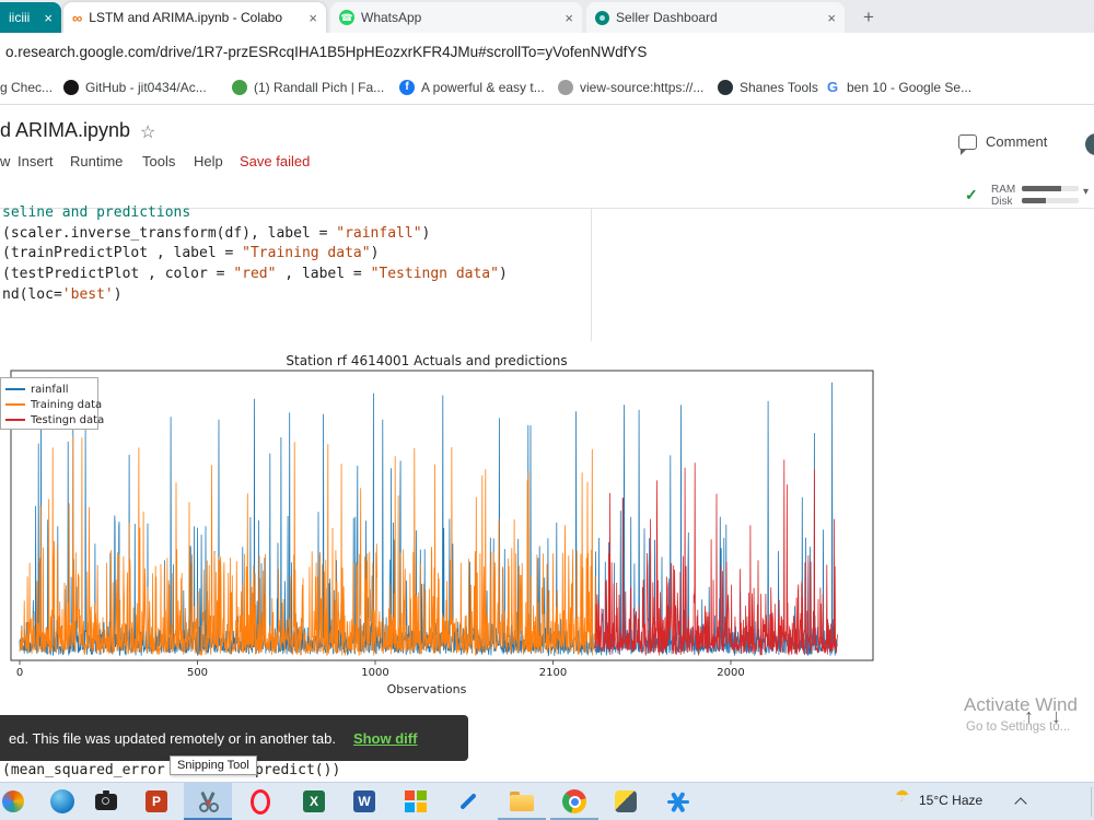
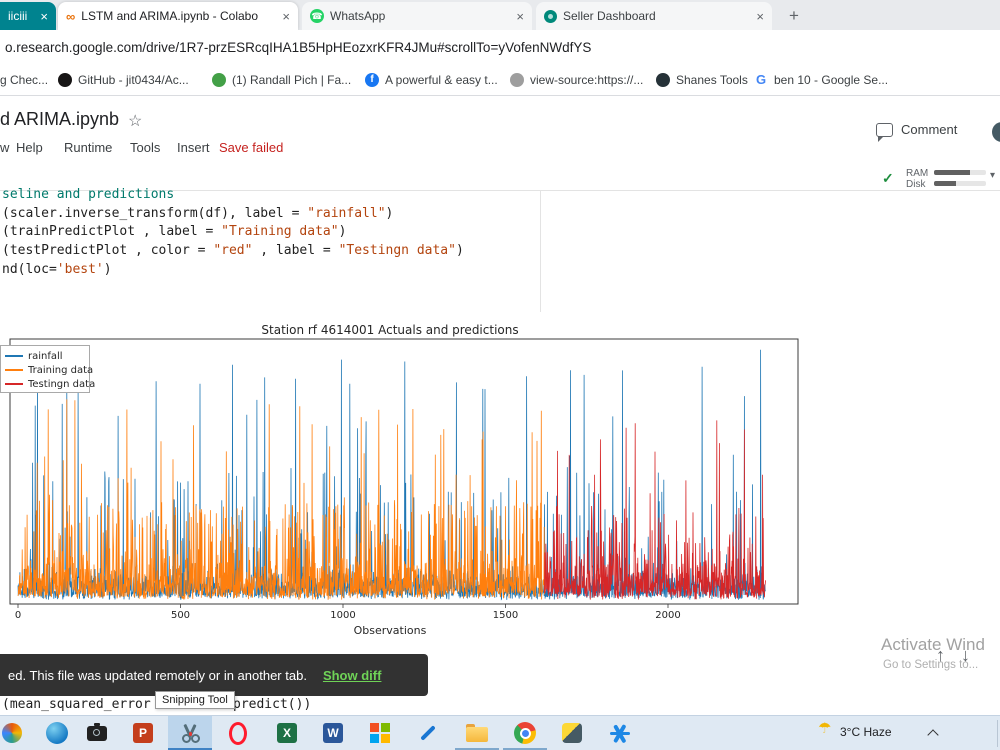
  iiciii
  ×
  ∞
  LSTM and ARIMA.ipynb - Colabo
  ×
  ☎
  WhatsApp
  ×
  Seller Dashboard
  ×
  +
  o.research.google.com/drive/1R7-przESRcqIHA1B5HpHEozxrKFR4JMu#scrollTo=yVofenNWdfYS
  g Chec...
  GitHub - jit0434/Ac...
  (1) Randall Pich | Fa...
  f
  A powerful & easy t...
  view-source:https://...
  Shanes Tools
  G
  ben 10 - Google Se...
  d ARIMA.ipynb
  ☆
  Comment
  w
- Insert
+ Help
  Runtime
  Tools
- Help
+ Insert
  Save failed
  ✓
  RAM
  Disk
  ▾
  seline and predictions
  (scaler.inverse_transform(df), label = "rainfall")
  (trainPredictPlot , label = "Training data")
  (testPredictPlot , color = "red" , label = "Testingn data")
  nd(loc='best')
  Station rf 4614001 Actuals and predictions
  rainfall
  Training data
  Testingn data
  0
  500
  1000
- 2100
+ 1500
  2000
  Observations
  (mean_squared_error
  predict())
  ed. This file was updated remotely or in another tab.
  Show diff
  Snipping Tool
  Activate Wind
  Go to Settings to...
  ↑
  ↓
  P
  X
  W
  ☂
- 15°C Haze
+ 3°C Haze
